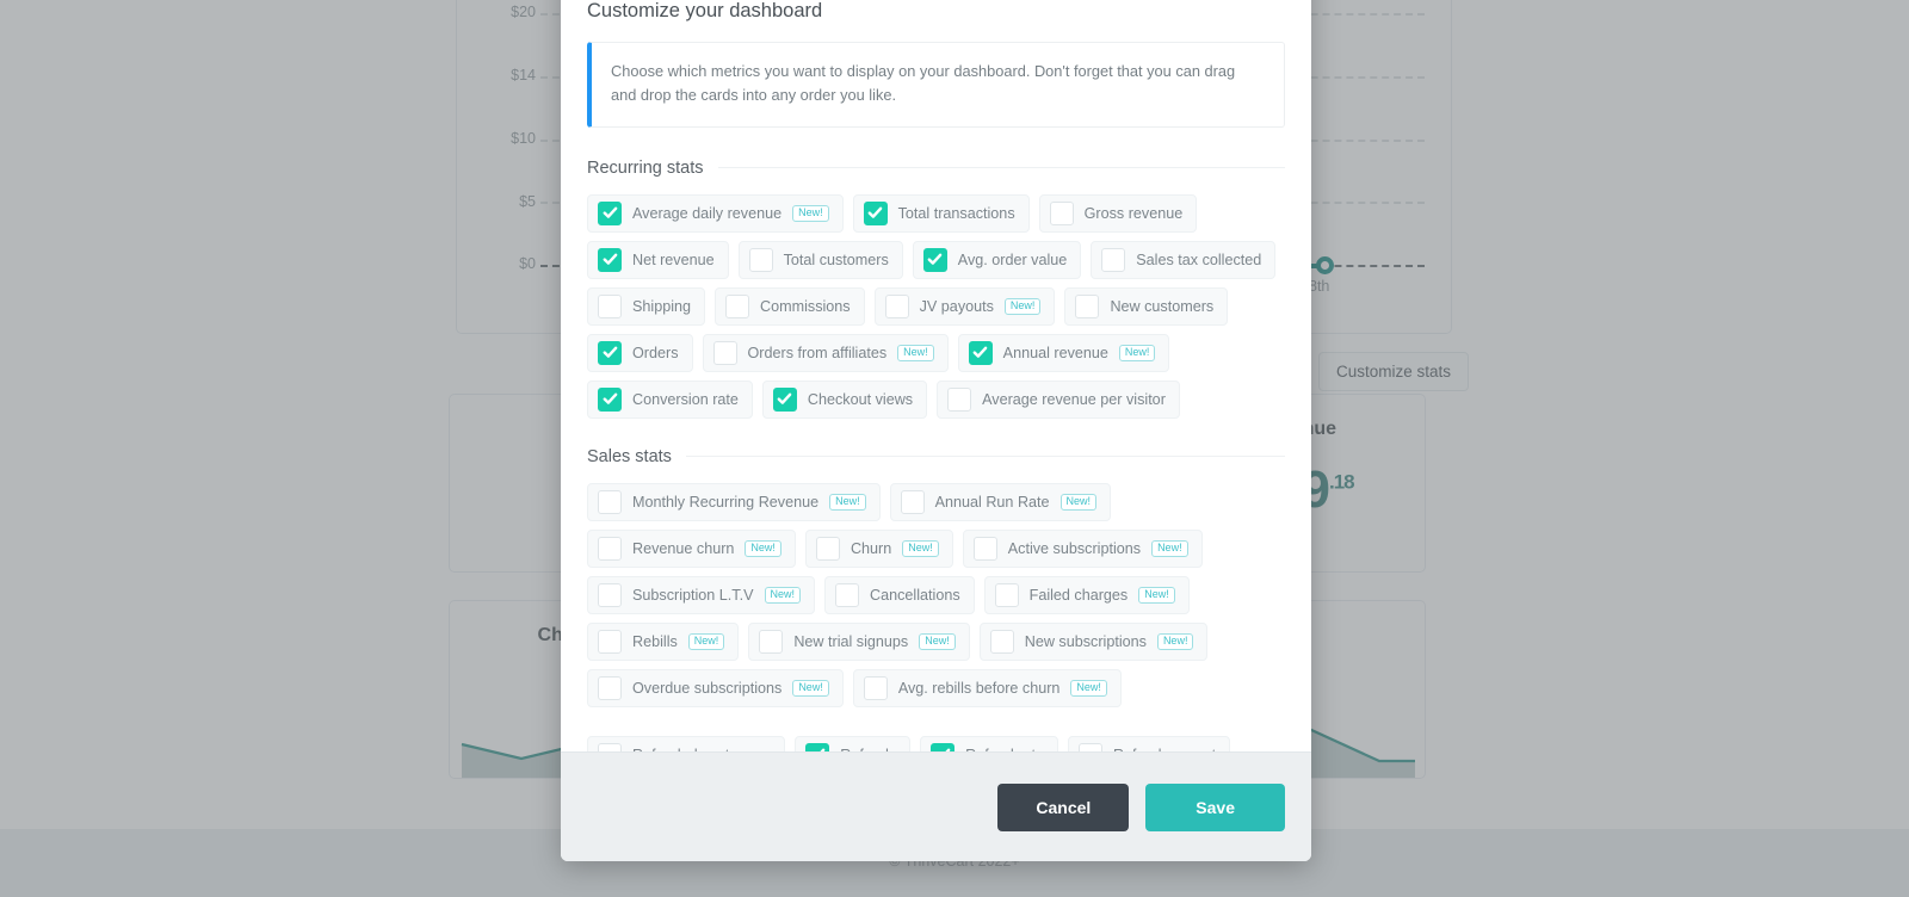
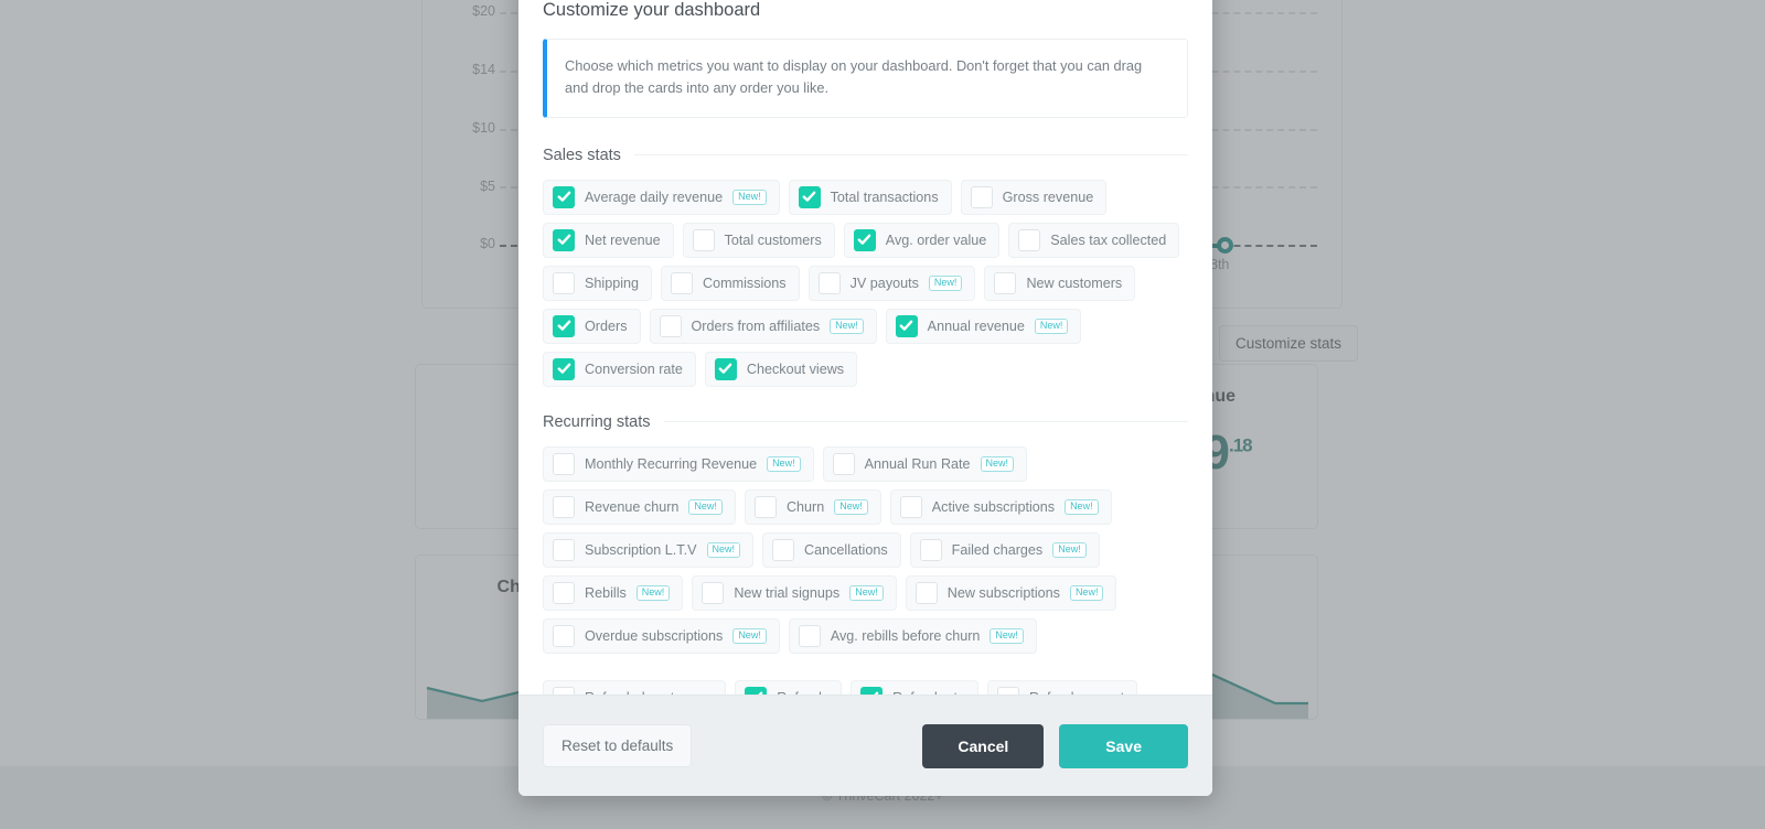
  $20
  $14
  $10
  $5
  $0
  8th
  Customize stats
  © ThriveCart 2022+
  Customize your dashboard
  Choose which metrics you want to display on your dashboard. Don't forget that you can drag and drop the cards into any order you like.
- Recurring stats
+ Sales stats
  Average daily revenue
  New!
  Total transactions
  Gross revenue
  Net revenue
  Total customers
  Avg. order value
  Sales tax collected
  Shipping
  Commissions
  JV payouts
  New!
  New customers
  Orders
  Orders from affiliates
  New!
  Annual revenue
  New!
  Conversion rate
  Checkout views
- Average revenue per visitor
- Sales stats
+ Recurring stats
  Monthly Recurring Revenue
  New!
  Annual Run Rate
  New!
  Revenue churn
  New!
  Churn
  New!
  Active subscriptions
  New!
  Subscription L.T.V
  New!
  Cancellations
  Failed charges
  New!
  Rebills
  New!
  New trial signups
  New!
  New subscriptions
  New!
  Overdue subscriptions
  New!
  Avg. rebills before churn
  New!
+ Reset to defaults
  Cancel
  Save
